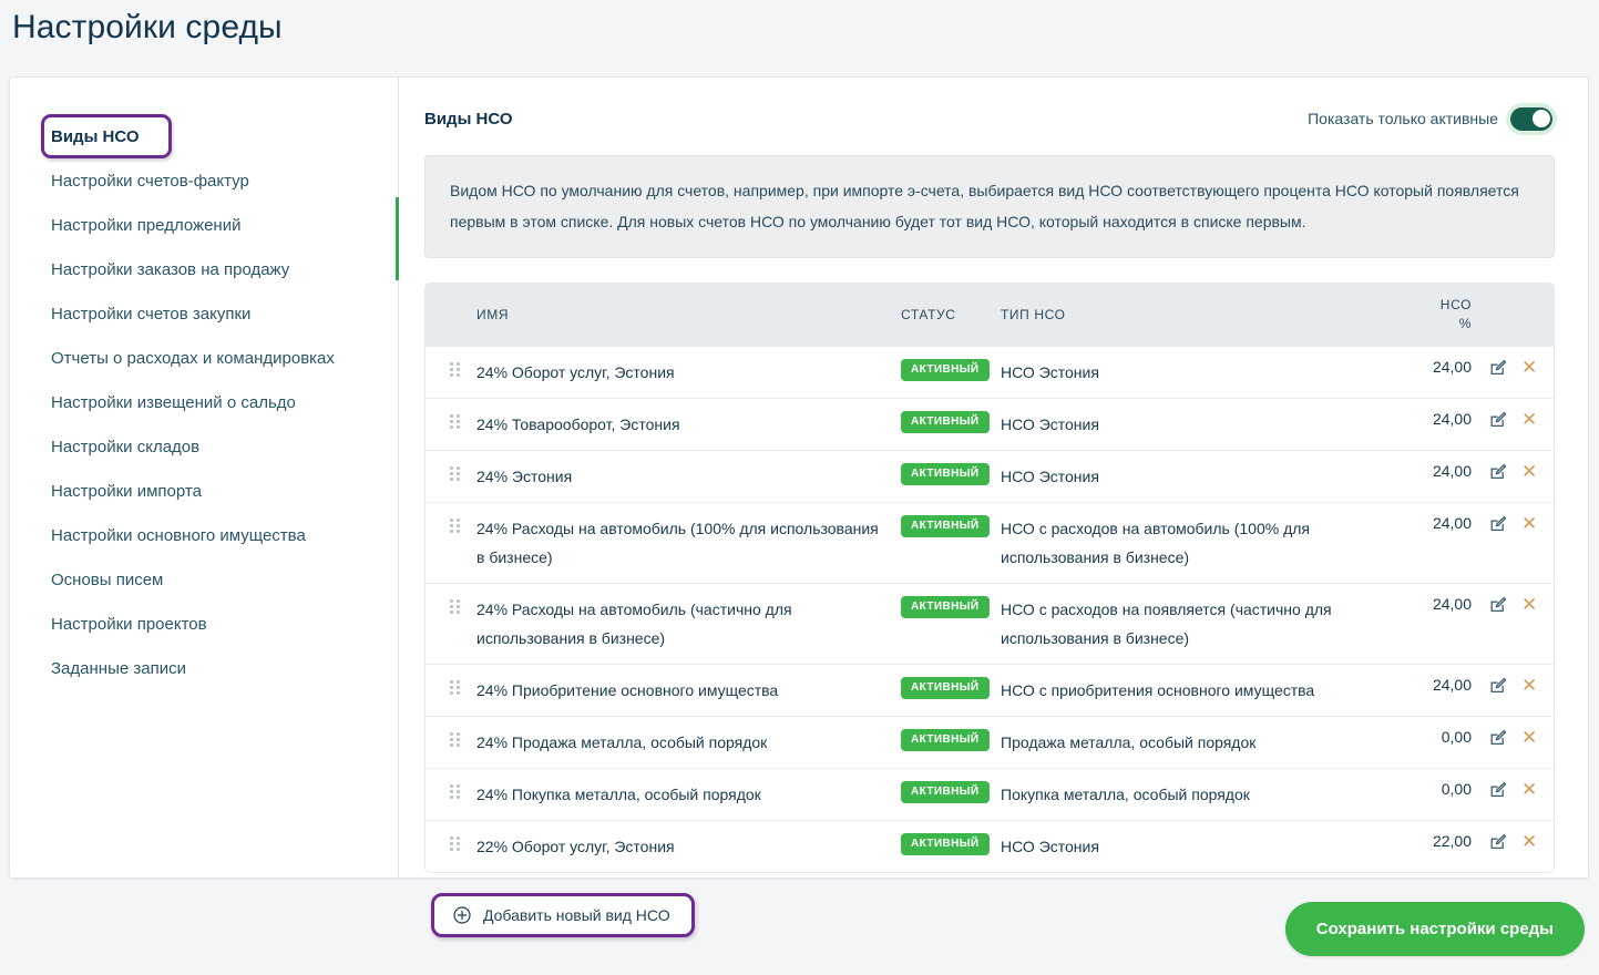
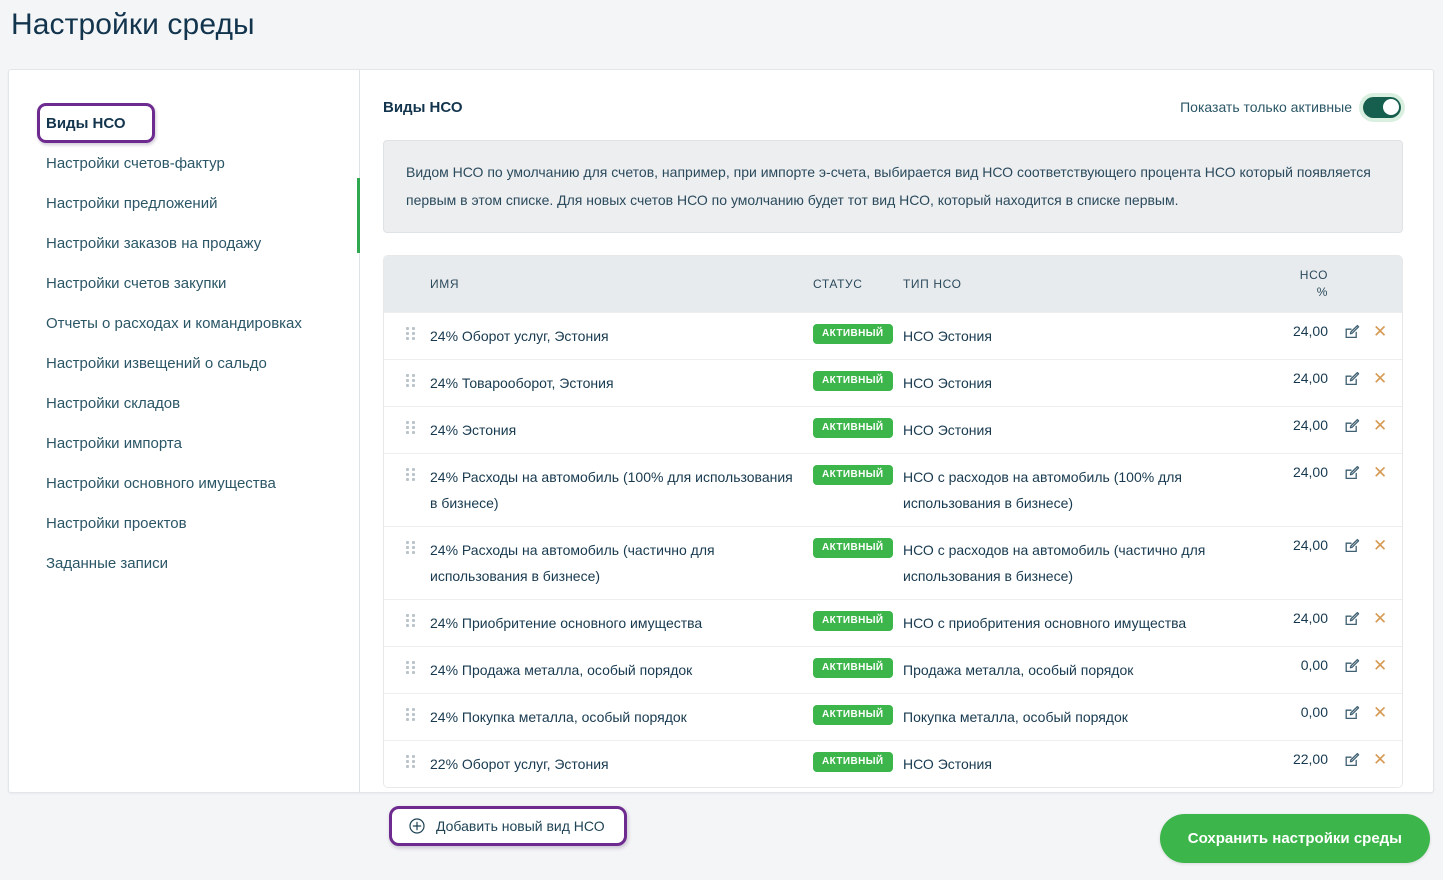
  Настройки среды
  Виды НСО
  Настройки счетов-фактур
  Настройки предложений
  Настройки заказов на продажу
  Настройки счетов закупки
  Отчеты о расходах и командировках
  Настройки извещений о сальдо
  Настройки складов
  Настройки импорта
  Настройки основного имущества
- Основы писем
  Настройки проектов
  Заданные записи
  Виды НСО
  Показать только активные
  Видом НСО по умолчанию для счетов, например, при импорте э-счета, выбирается вид НСО соответствующего процента НСО который появляется первым в этом списке. Для новых счетов НСО по умолчанию будет тот вид НСО, который находится в списке первым.
  ИМЯ
  СТАТУС
  ТИП НСО
  НСО
  %
  24% Оборот услуг, Эстония
  АКТИВНЫЙ
  НСО Эстония
  24,00
  ✕
  24% Товарооборот, Эстония
  АКТИВНЫЙ
  НСО Эстония
  24,00
  ✕
  24% Эстония
  АКТИВНЫЙ
  НСО Эстония
  24,00
  ✕
  24% Расходы на автомобиль (100% для использования в бизнесе)
  АКТИВНЫЙ
  НСО с расходов на автомобиль (100% для использования в бизнесе)
  24,00
  ✕
  24% Расходы на автомобиль (частично для использования в бизнесе)
  АКТИВНЫЙ
- НСО с расходов на появляется (частично для использования в бизнесе)
+ НСО с расходов на автомобиль (частично для использования в бизнесе)
  24,00
  ✕
  24% Приобритение основного имущества
  АКТИВНЫЙ
  НСО с приобритения основного имущества
  24,00
  ✕
  24% Продажа металла, особый порядок
  АКТИВНЫЙ
  Продажа металла, особый порядок
  0,00
  ✕
  24% Покупка металла, особый порядок
  АКТИВНЫЙ
  Покупка металла, особый порядок
  0,00
  ✕
  22% Оборот услуг, Эстония
  АКТИВНЫЙ
  НСО Эстония
  22,00
  ✕
  Добавить новый вид НСО
  Сохранить настройки среды
